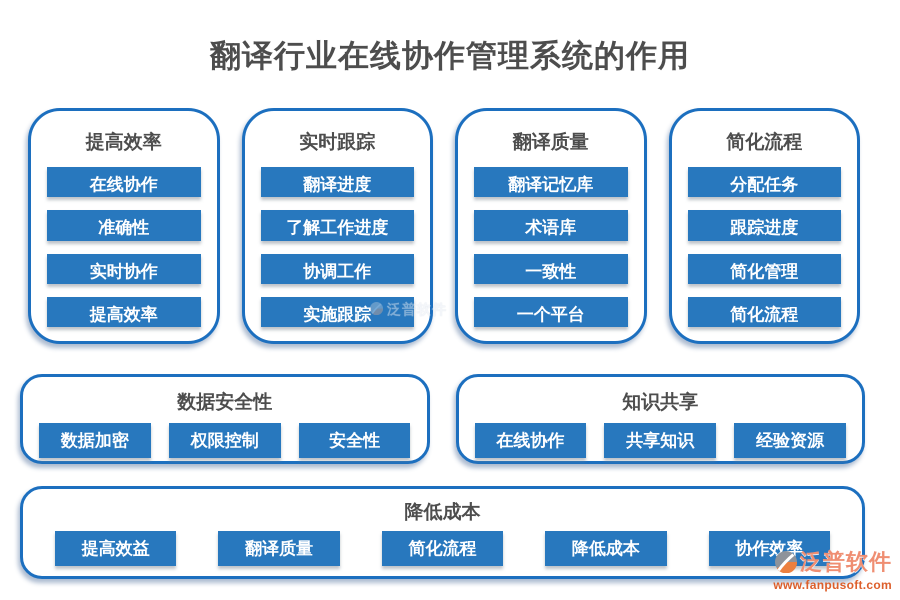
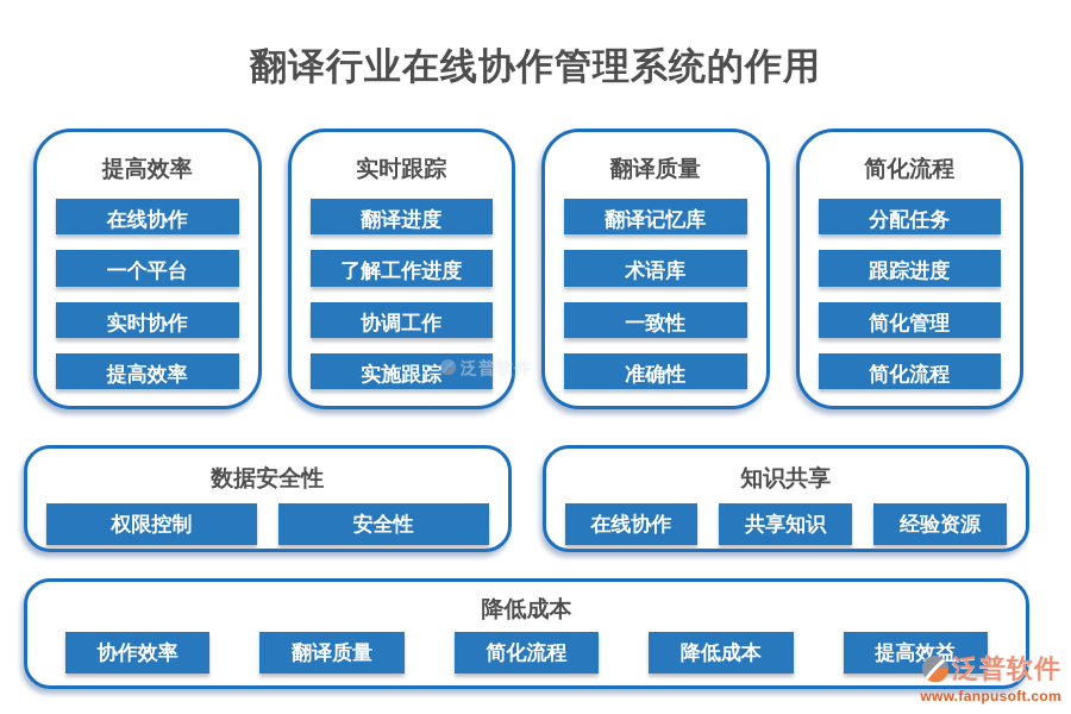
  翻译行业在线协作管理系统的作用
  提高效率
  在线协作
- 准确性
+ 一个平台
  实时协作
  提高效率
  实时跟踪
  翻译进度
  了解工作进度
  协调工作
  实施跟踪
  翻译质量
  翻译记忆库
  术语库
  一致性
- 一个平台
+ 准确性
  简化流程
  分配任务
  跟踪进度
  简化管理
  简化流程
  数据安全性
- 数据加密
  权限控制
  安全性
  知识共享
  在线协作
  共享知识
  经验资源
  降低成本
- 提高效益
+ 协作效率
  翻译质量
  简化流程
  降低成本
- 协作效率
+ 提高效益
  泛普软件
  泛普软件
  www.fanpusoft.com
